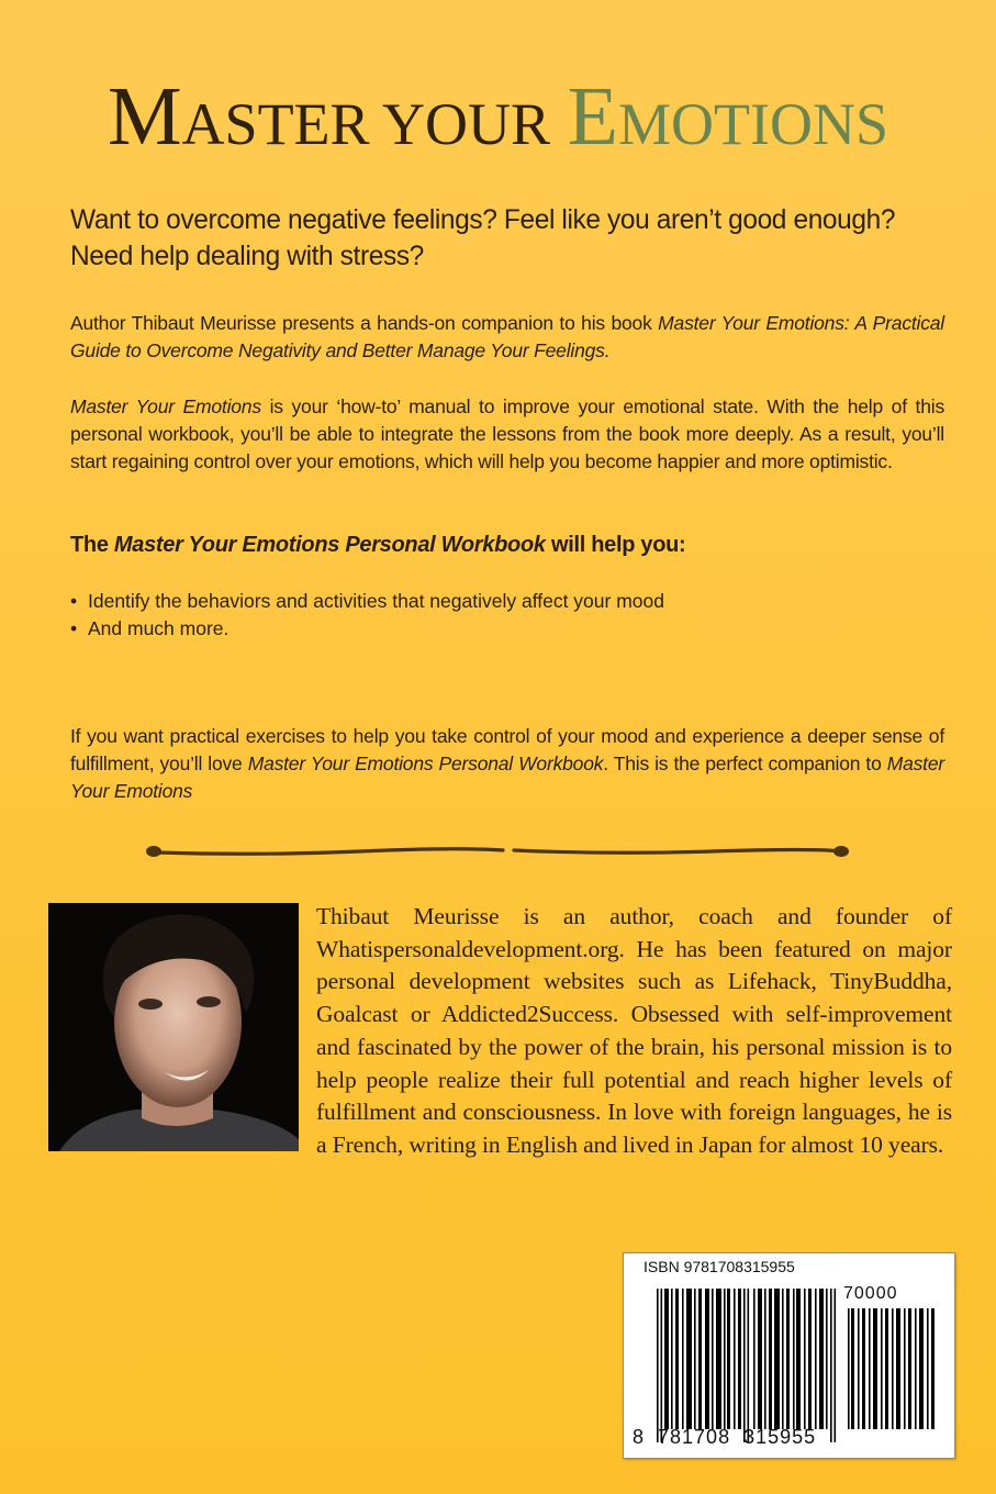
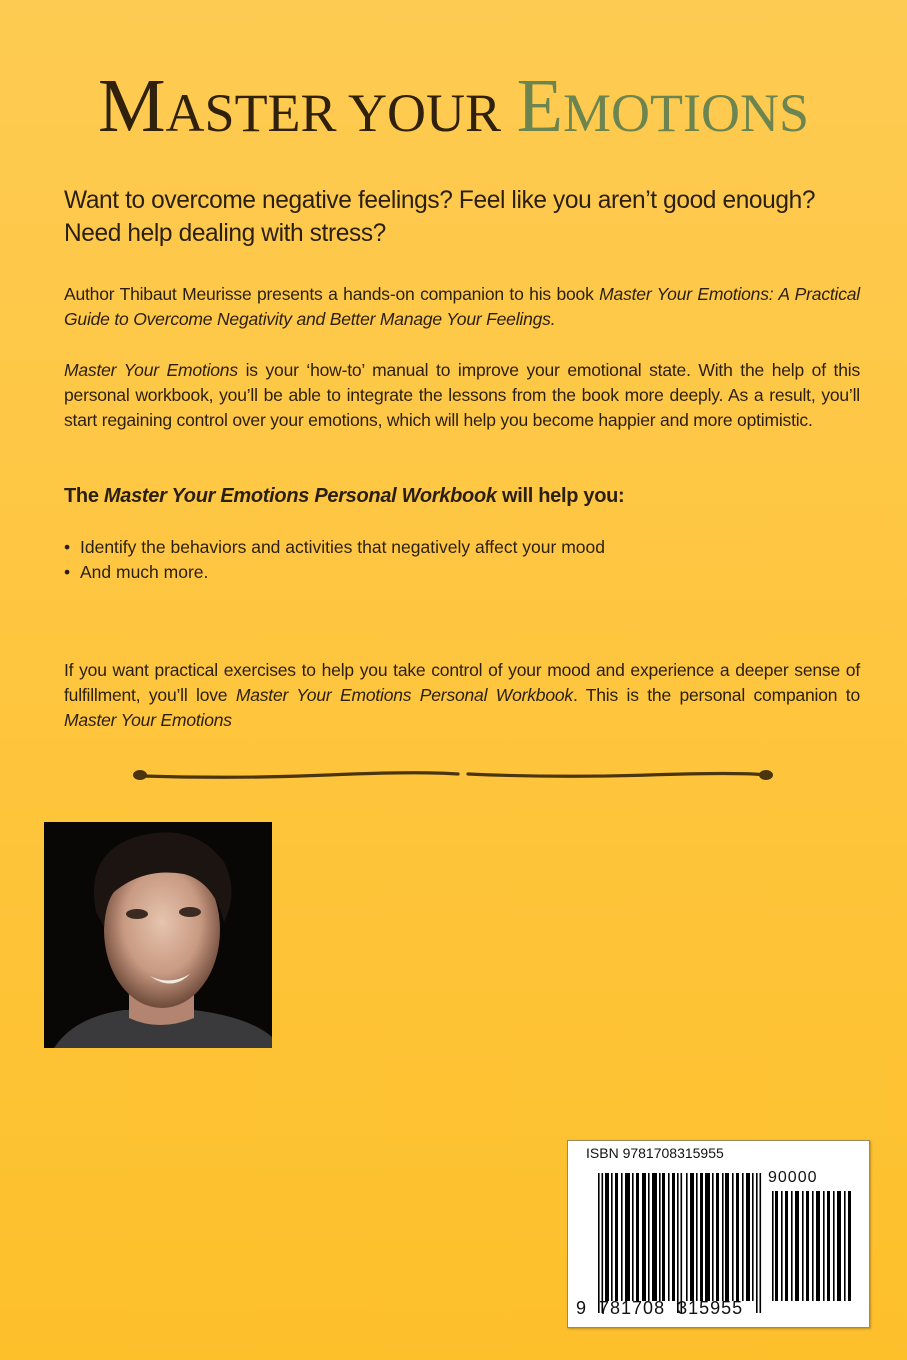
  MASTER YOUR EMOTIONS
  Want to overcome negative feelings? Feel like you aren’t good enough? Need help dealing with stress?
  Author Thibaut Meurisse presents a hands-on companion to his book Master Your Emotions: A Practical Guide to Overcome Negativity and Better Manage Your Feelings.
  Master Your Emotions is your ‘how-to’ manual to improve your emotional state. With the help of this personal workbook, you’ll be able to integrate the lessons from the book more deeply. As a result, you’ll start regaining control over your emotions, which will help you become happier and more optimistic.
  The Master Your Emotions Personal Workbook will help you:
  Identify the behaviors and activities that negatively affect your mood
  And much more.
- If you want practical exercises to help you take control of your mood and experience a deeper sense of fulfillment, you’ll love Master Your Emotions Personal Workbook. This is the perfect companion to Master Your Emotions
+ If you want practical exercises to help you take control of your mood and experience a deeper sense of fulfillment, you’ll love Master Your Emotions Personal Workbook. This is the personal companion to Master Your Emotions
- Thibaut Meurisse is an author, coach and founder of Whatispersonaldevelopment.org. He has been featured on major personal development websites such as Lifehack, TinyBuddha, Goalcast or Addicted2Success. Obsessed with self-improvement and fascinated by the power of the brain, his personal mission is to help people realize their full potential and reach higher levels of fulfillment and consciousness. In love with foreign languages, he is a French, writing in English and lived in Japan for almost 10 years.
  ISBN 9781708315955
- 70000
+ 90000
- 8 781708 315955
+ 9 781708 315955
